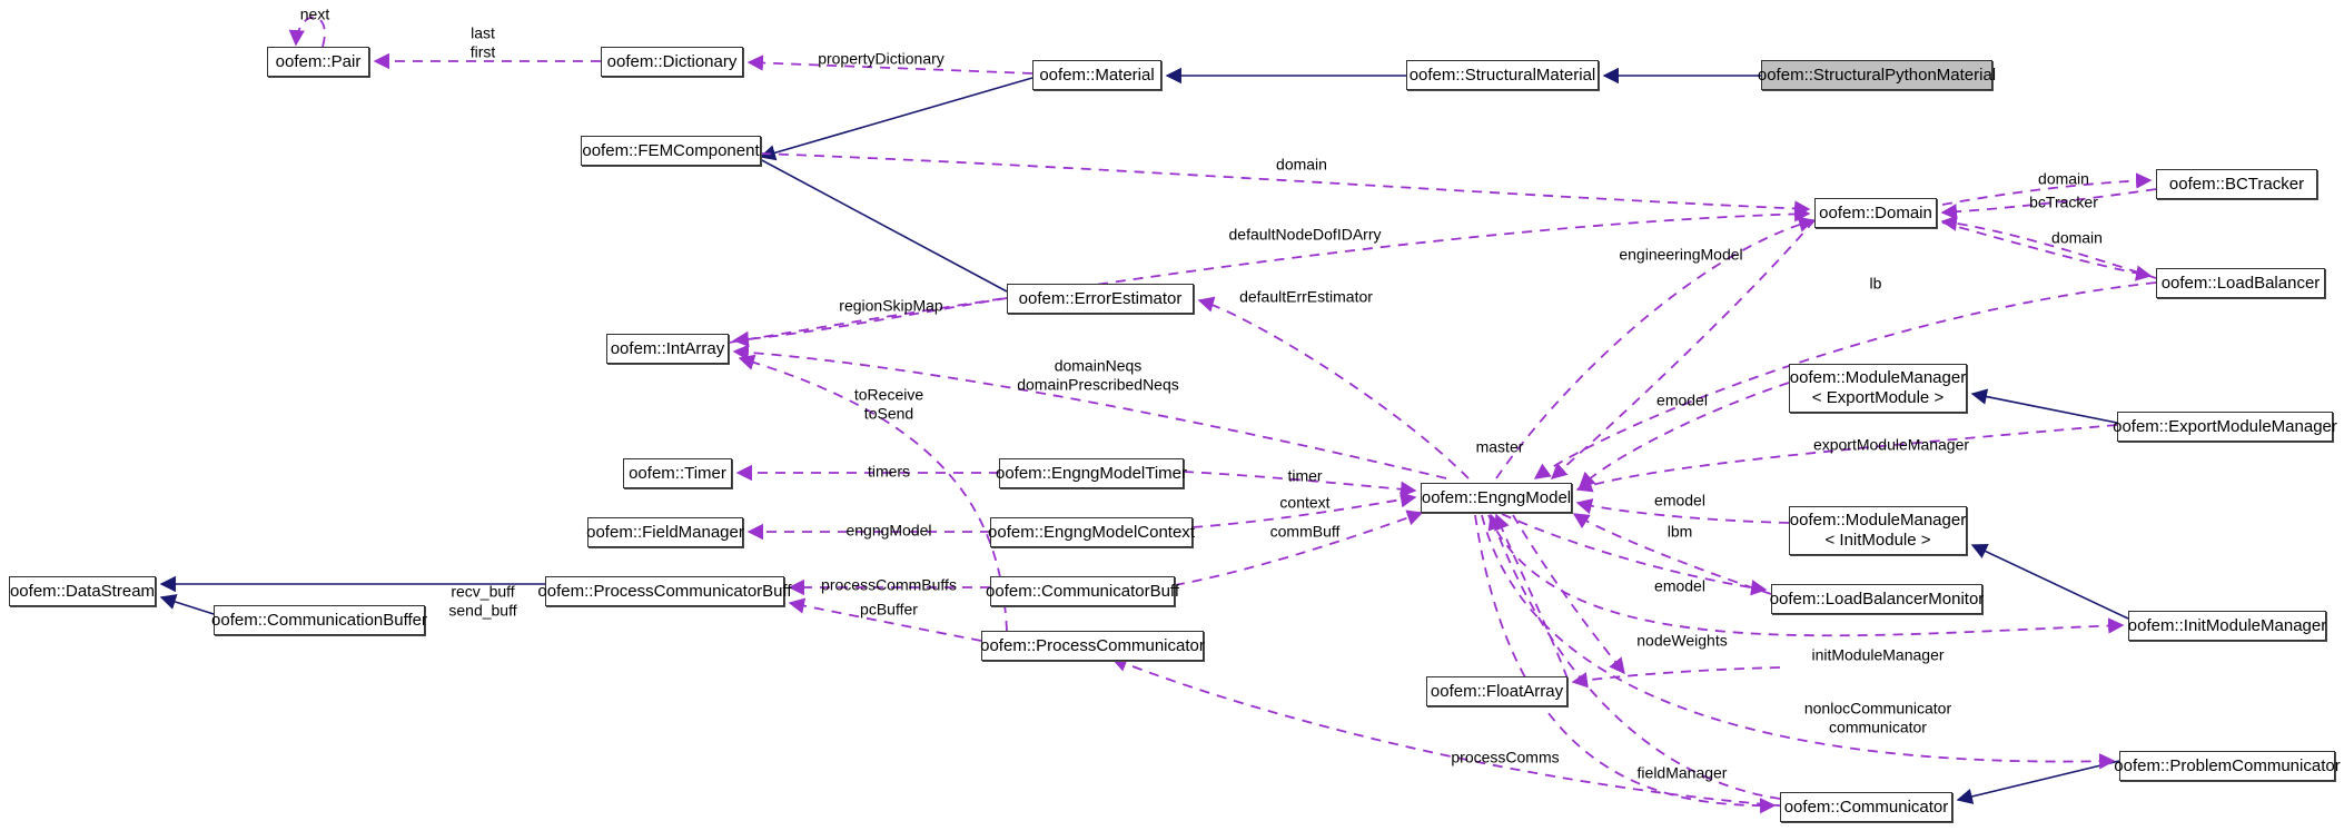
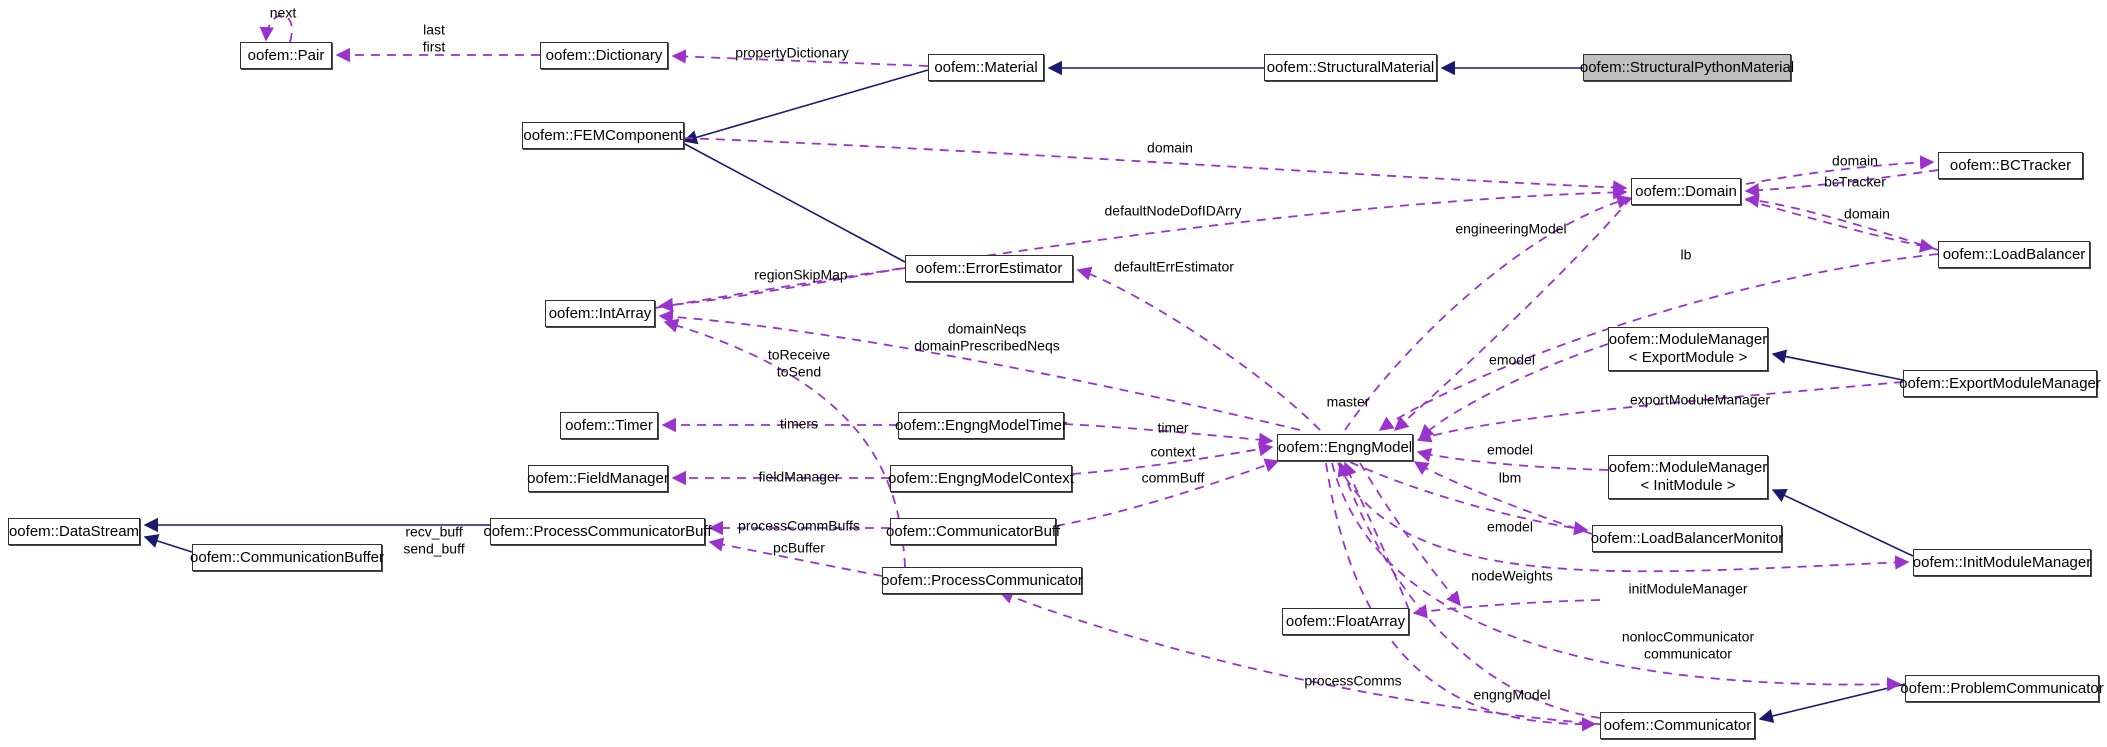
  oofem::Pair
  oofem::Dictionary
  oofem::Material
  oofem::StructuralMaterial
  oofem::StructuralPythonMaterial
  oofem::FEMComponent
  oofem::BCTracker
  oofem::Domain
  oofem::LoadBalancer
  oofem::ErrorEstimator
  oofem::IntArray
  oofem::ModuleManager
  < ExportModule >
  oofem::ExportModuleManager
  oofem::Timer
  oofem::EngngModelTimer
  oofem::EngngModel
  oofem::ModuleManager
  < InitModule >
  oofem::FieldManager
  oofem::EngngModelContext
  oofem::LoadBalancerMonitor
  oofem::DataStream
  oofem::ProcessCommunicatorBuff
  oofem::CommunicatorBuff
  oofem::InitModuleManager
  oofem::CommunicationBuffer
  oofem::ProcessCommunicator
  oofem::FloatArray
  oofem::ProblemCommunicator
  oofem::Communicator
  next
  last
  first
  propertyDictionary
  domain
  domain
  bcTracker
  defaultNodeDofIDArry
  domain
  engineeringModel
  regionSkipMap
  defaultErrEstimator
  lb
  domainNeqs
  domainPrescribedNeqs
  emodel
  exportModuleManager
  toReceive
  toSend
  master
  timers
  timer
  emodel
  context
  lbm
- engngModel
+ fieldManager
  commBuff
  recv_buff
  send_buff
  processCommBuffs
  emodel
  pcBuffer
  nodeWeights
  initModuleManager
  nonlocCommunicator
  communicator
  processComms
- fieldManager
+ engngModel
